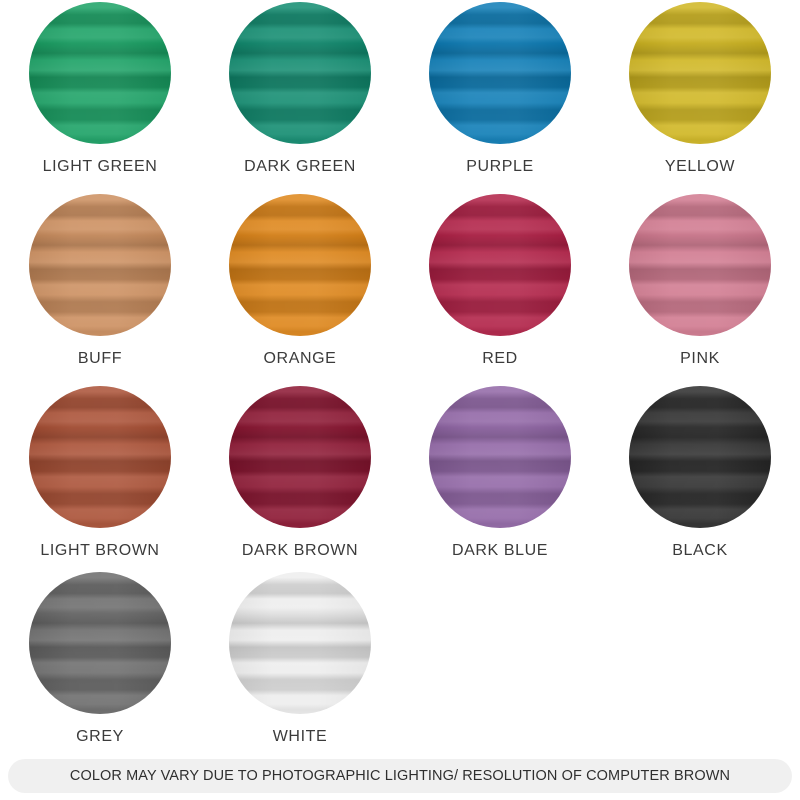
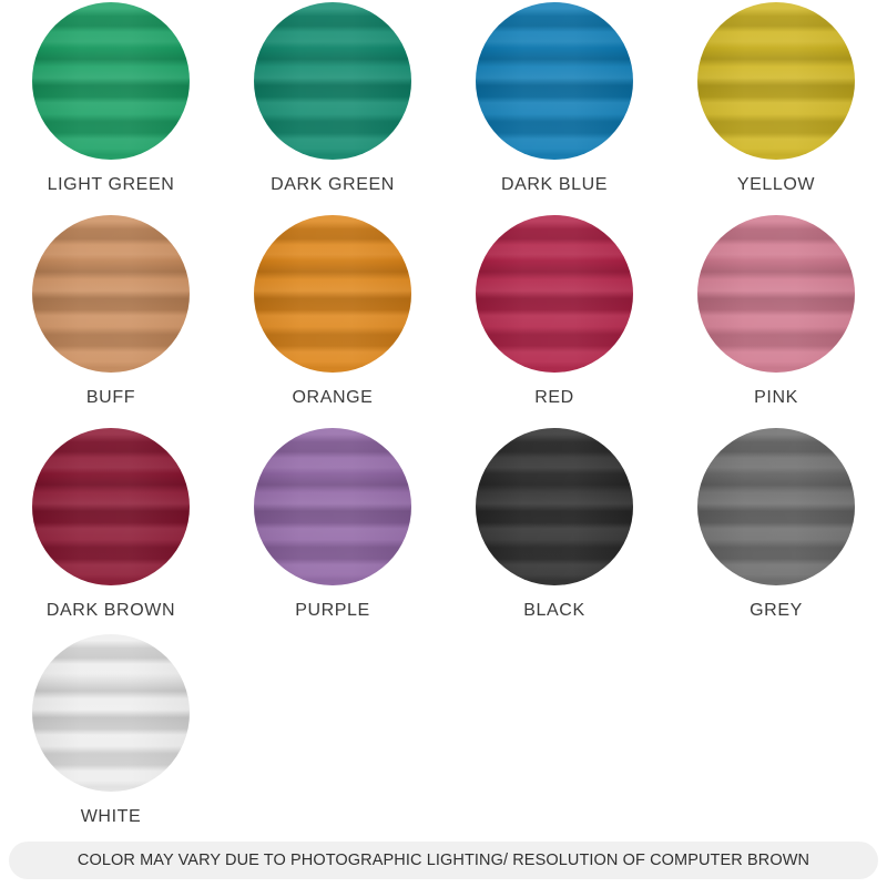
  LIGHT GREEN
  DARK GREEN
- PURPLE
+ DARK BLUE
  YELLOW
  BUFF
  ORANGE
  RED
  PINK
- LIGHT BROWN
  DARK BROWN
- DARK BLUE
+ PURPLE
  BLACK
  GREY
  WHITE
  COLOR MAY VARY DUE TO PHOTOGRAPHIC LIGHTING/ RESOLUTION OF COMPUTER BROWN
